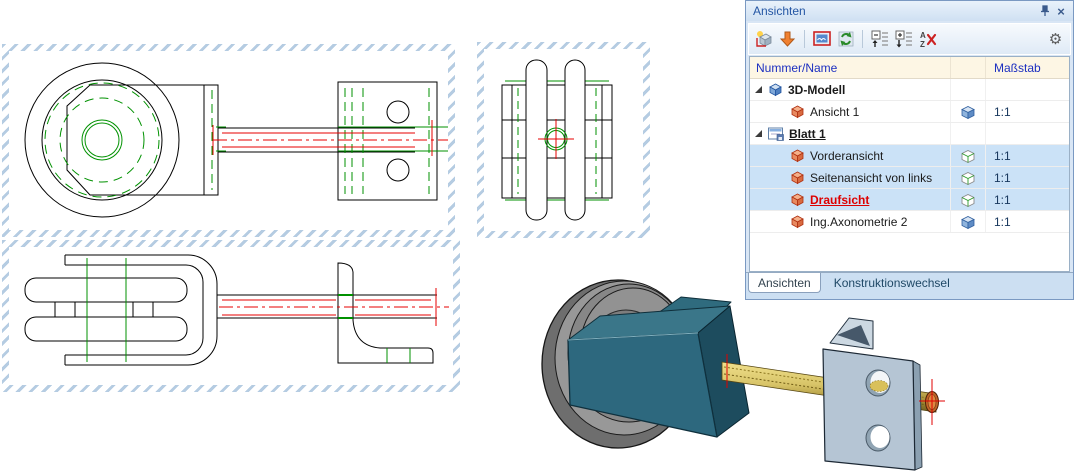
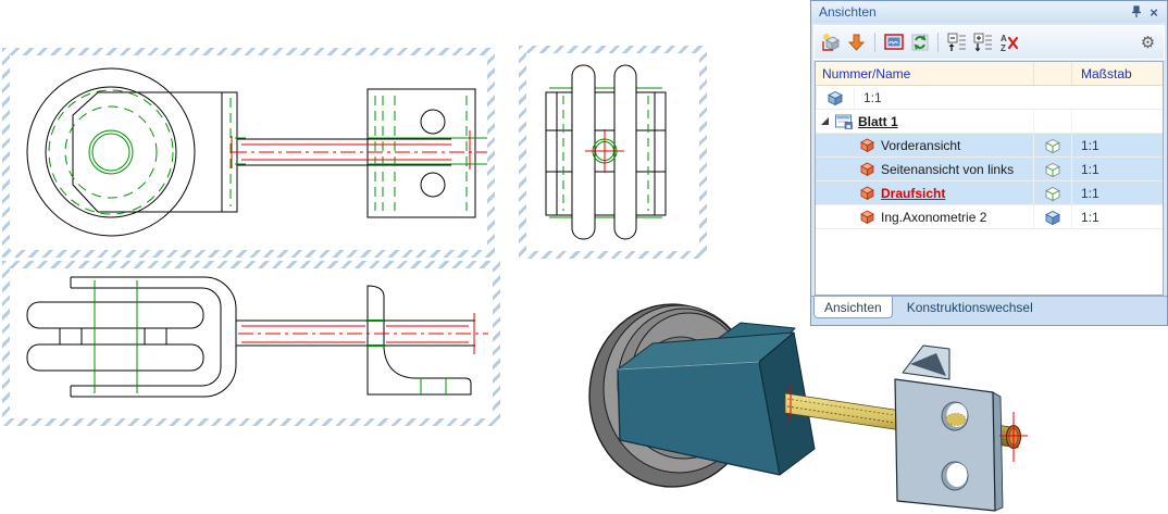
  Ansichten
  ×
  A
  Z
  ⚙
  Nummer/Name
  Maßstab
- 3D-Modell
- Ansicht 1
  1:1
  Blatt 1
  Vorderansicht
  1:1
  Seitenansicht von links
  1:1
  Draufsicht
  1:1
  Ing.Axonometrie 2
  1:1
  Ansichten
  Konstruktionswechsel
